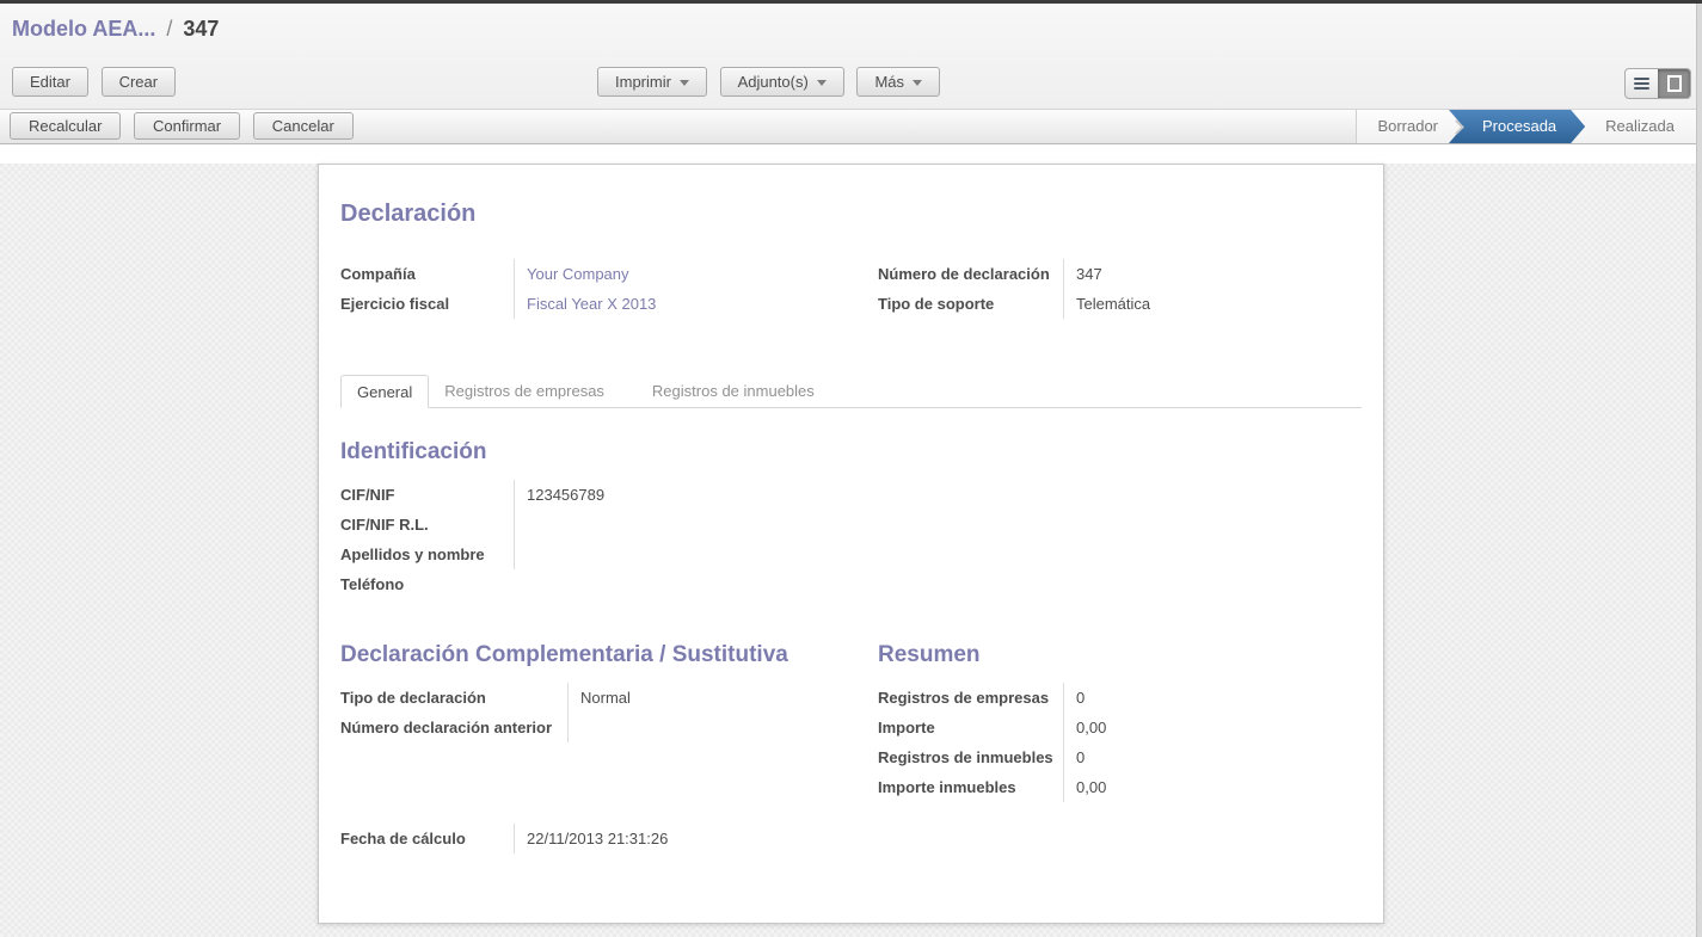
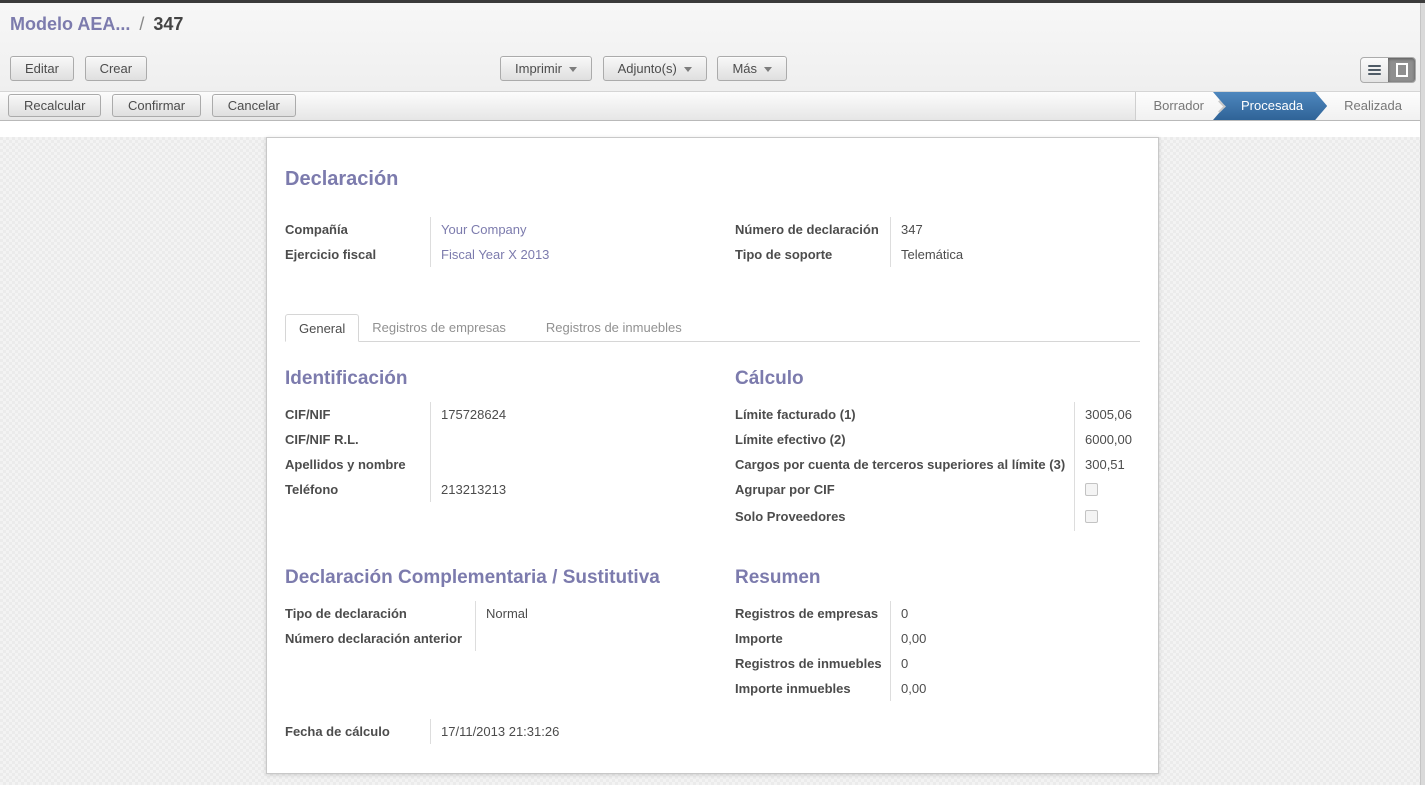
  Modelo AEA... / 347
  Editar Crear
  Imprimir Adjunto(s) Más
  Recalcular Confirmar Cancelar
  Borrador
  Procesada
  Realizada
  Declaración
  Compañía
  Your Company
  Ejercicio fiscal
  Fiscal Year X 2013
  Número de declaración
  347
  Tipo de soporte
  Telemática
  General
  Registros de empresas
  Registros de inmuebles
  Identificación
  CIF/NIF
- 123456789
+ 175728624
  CIF/NIF R.L.
  Apellidos y nombre
  Teléfono
+ 213213213
+ Cálculo
+ Límite facturado (1)
+ 3005,06
+ Límite efectivo (2)
+ 6000,00
+ Cargos por cuenta de terceros superiores al límite (3)
+ 300,51
+ Agrupar por CIF
+ Solo Proveedores
  Declaración Complementaria / Sustitutiva
  Tipo de declaración
  Normal
  Número declaración anterior
  Resumen
  Registros de empresas
  0
  Importe
  0,00
  Registros de inmuebles
  0
  Importe inmuebles
  0,00
  Fecha de cálculo
- 22/11/2013 21:31:26
+ 17/11/2013 21:31:26
